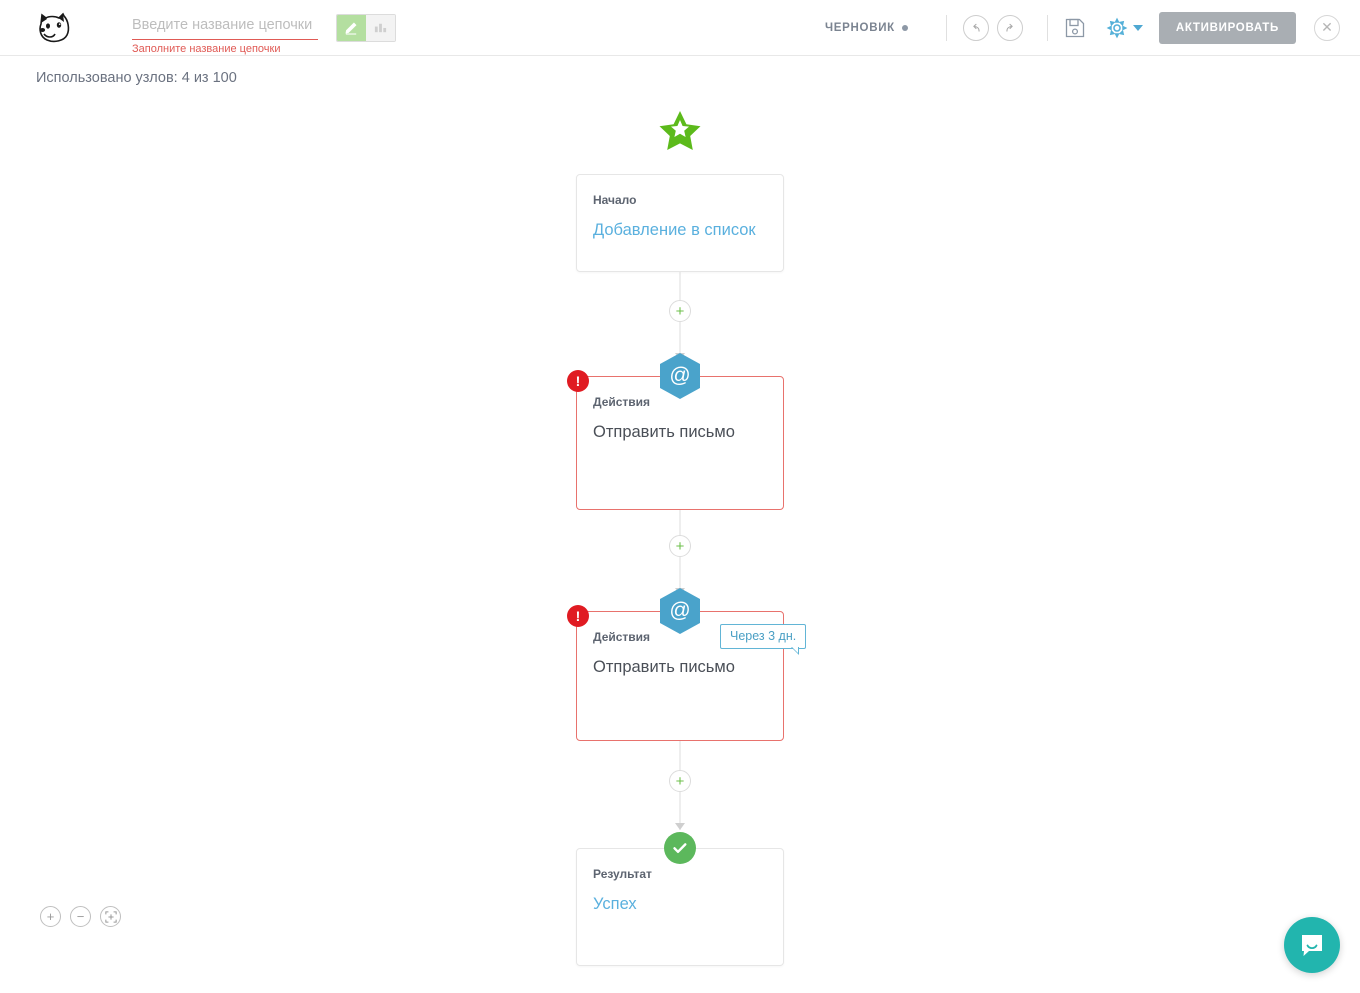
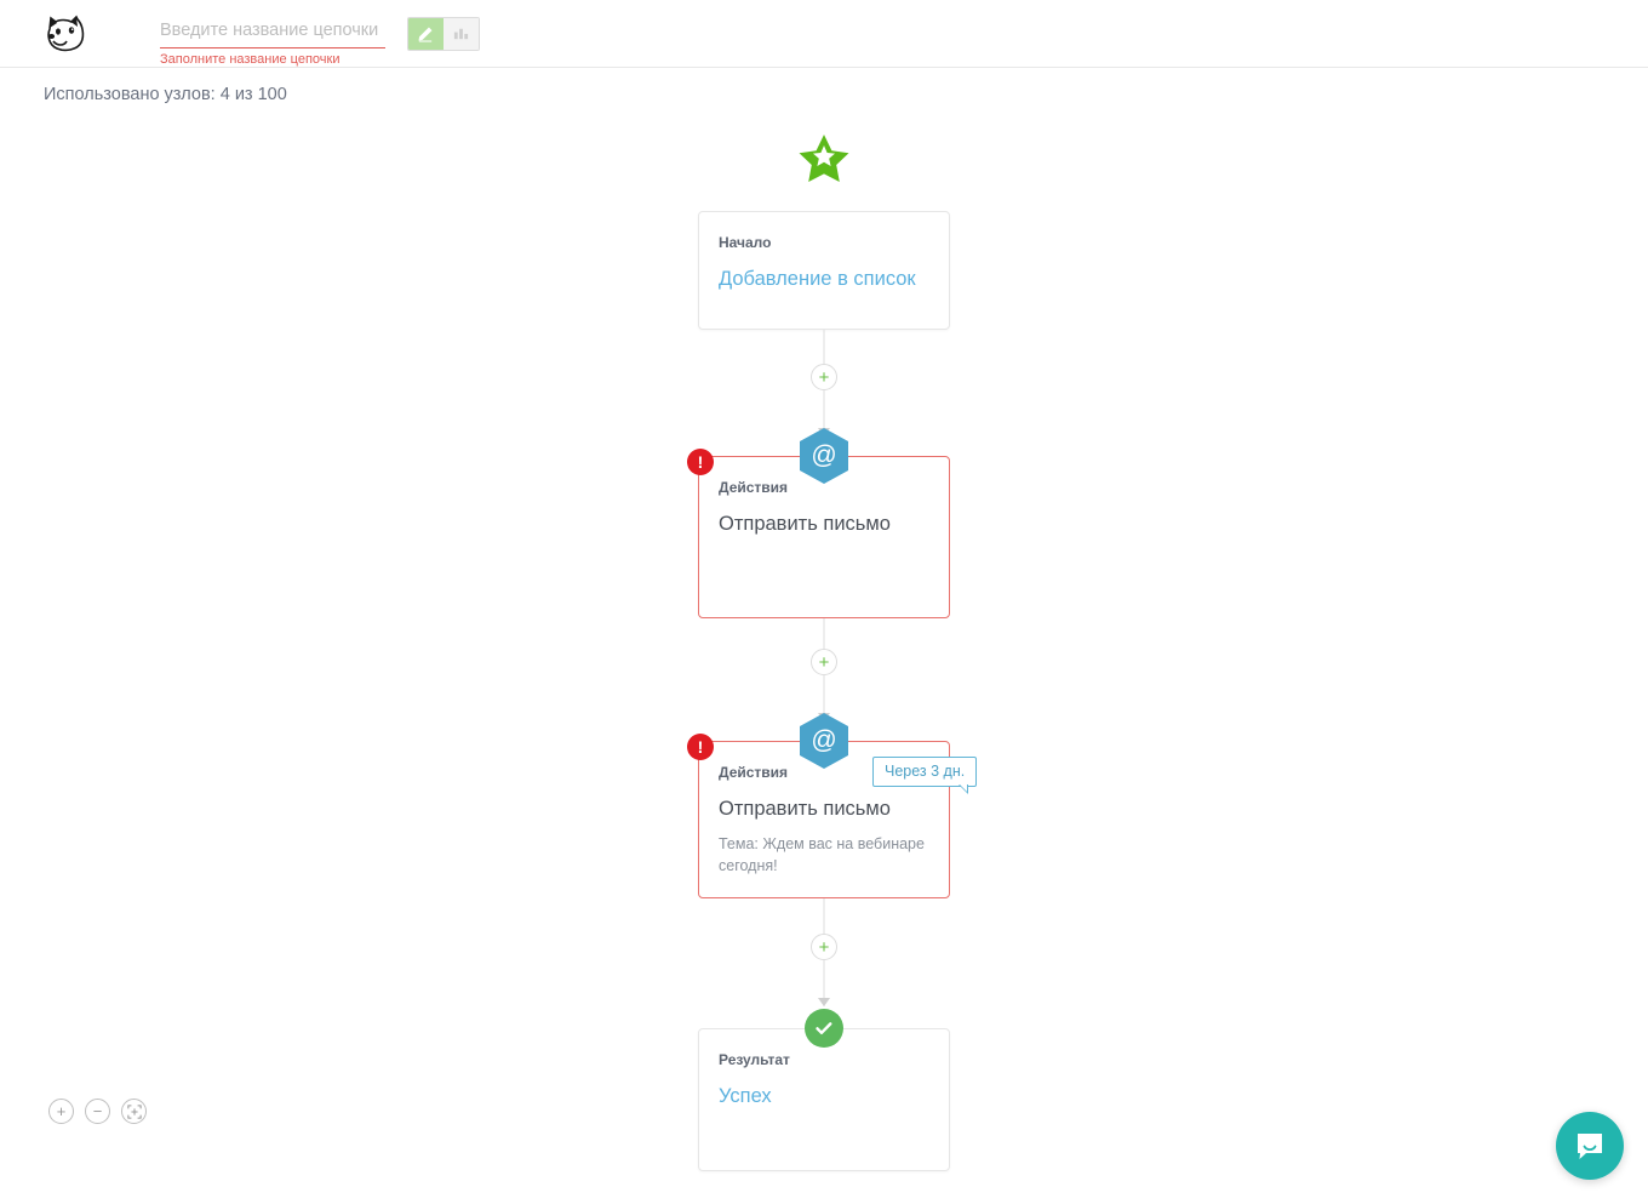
  Введите название цепочки
  Заполните название цепочки
- ЧЕРНОВИК
- АКТИВИРОВАТЬ
- ✕
  Использовано узлов: 4 из 100
  Начало
  Добавление в список
  +
  @
  !
  Действия
  Отправить письмо
  +
  @
  !
  Действия
  Отправить письмо
+ Тема: Ждем вас на вебинаре сегодня!
  Через 3 дн.
  +
  Результат
  Успех
  +
  −
